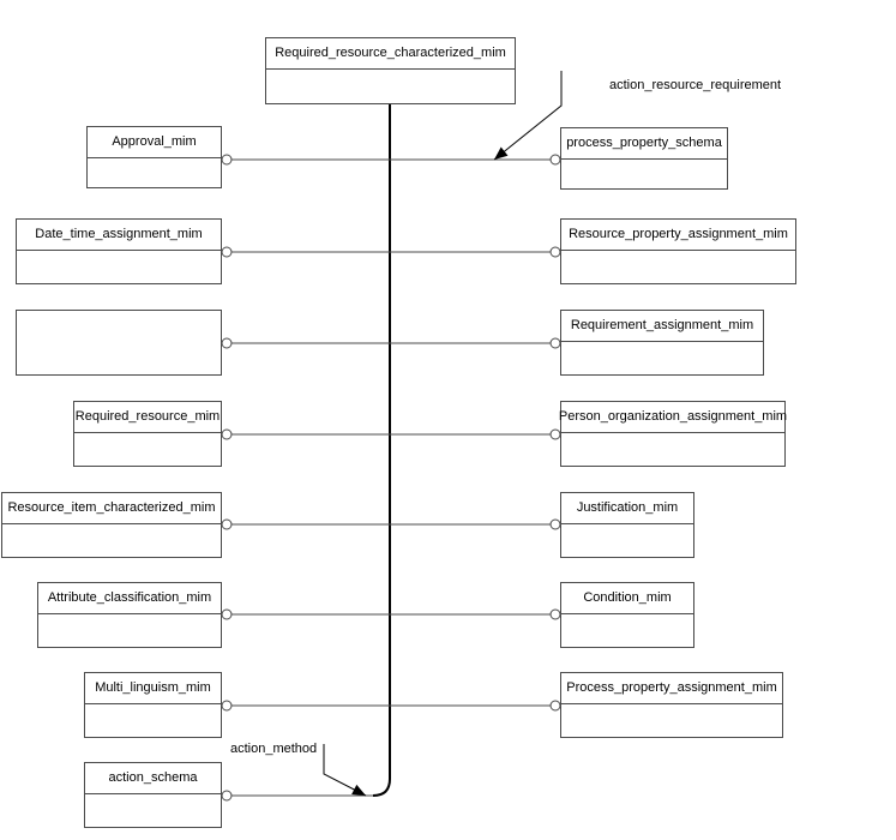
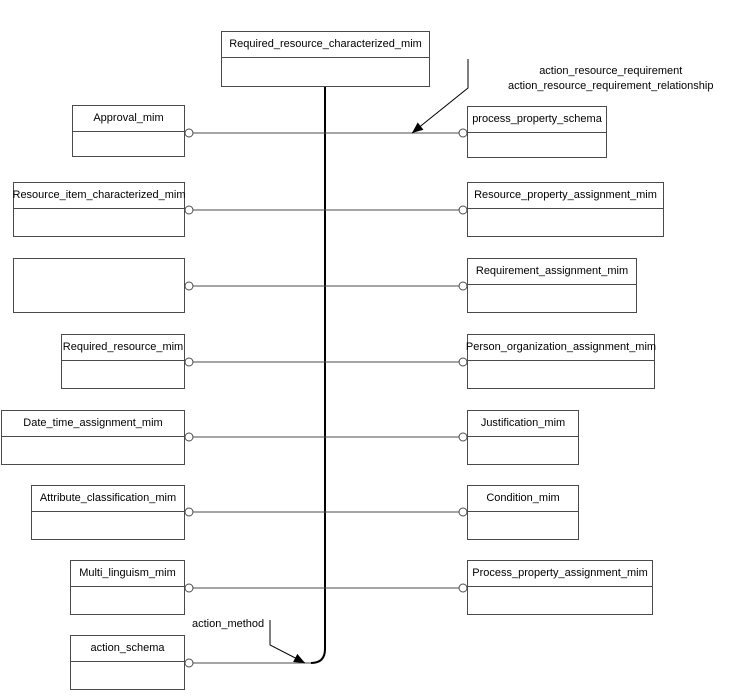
  Required_resource_characterized_mim
  Approval_mim
- Date_time_assignment_mim
+ Resource_item_characterized_mim
  Required_resource_mim
- Resource_item_characterized_mim
+ Date_time_assignment_mim
  Attribute_classification_mim
  Multi_linguism_mim
  action_schema
  process_property_schema
  Resource_property_assignment_mim
  Requirement_assignment_mim
  Person_organization_assignment_mim
  Justification_mim
  Condition_mim
  Process_property_assignment_mim
  action_resource_requirement
+ action_resource_requirement_relationship
  action_method
